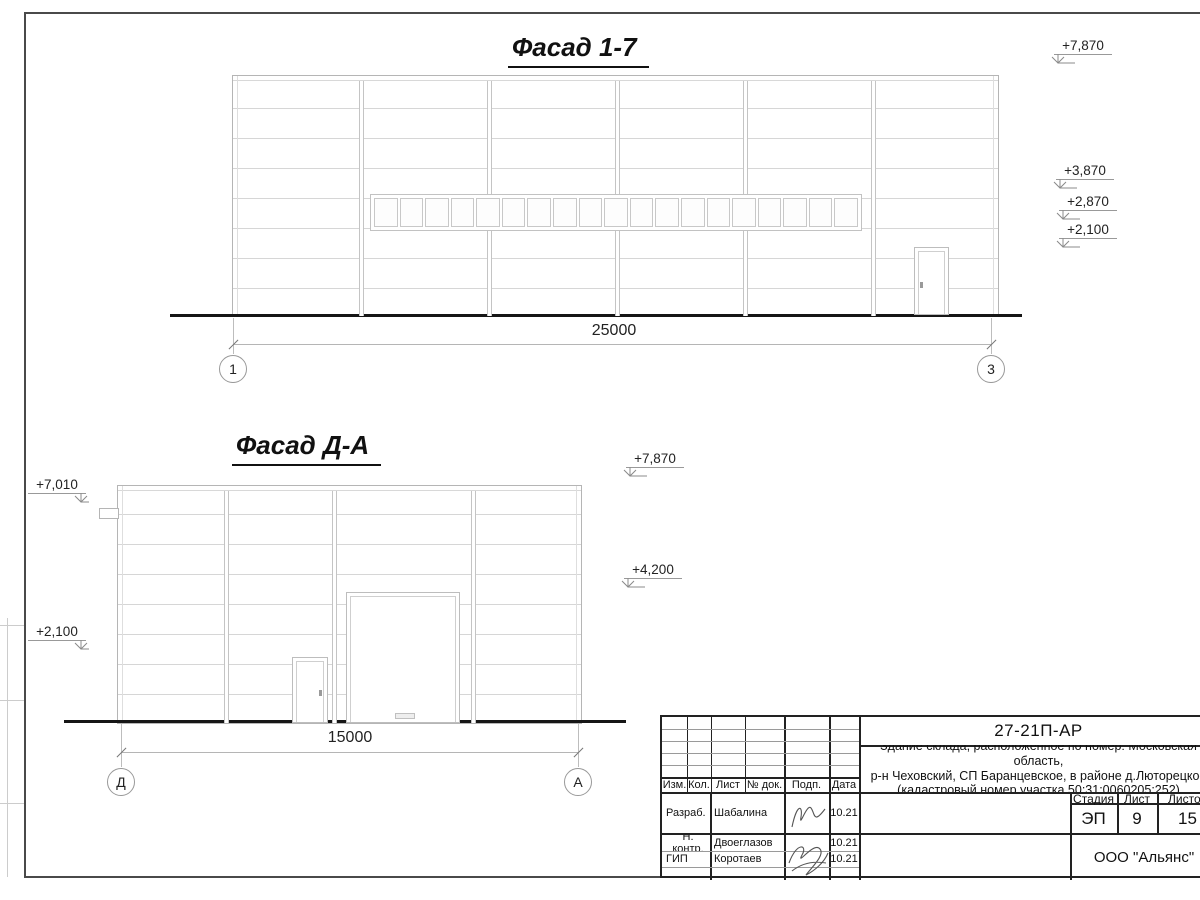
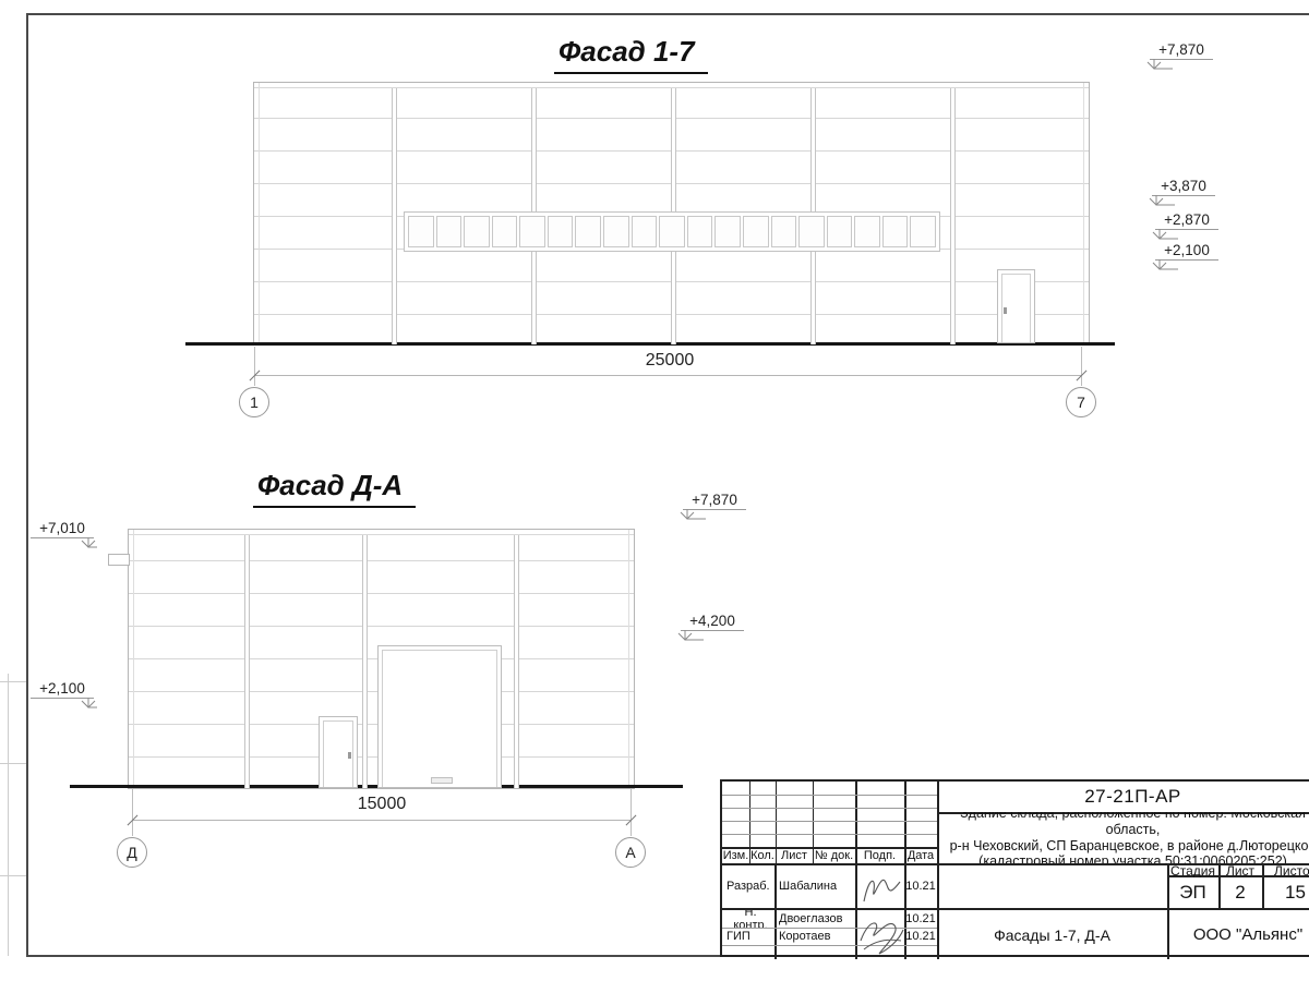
  Фасад 1-7
  25000
  1
- 3
+ 7
  +7,870
  +3,870
  +2,870
  +2,100
  Фасад Д-А
  15000
  Д
  А
  +7,010
  +2,100
  +7,870
  +4,200
  Изм.
  Кол.
  Лист
  № док.
  Подп.
  Дата
  Разраб.
  Шабалина
  10.21
  Н. контр.
  Двоеглазов
  10.21
  ГИП
  Коротаев
  10.21
  27-21П-АР
  Здание склада, расположенное по номер: Московская область,
  р-н Чеховский, СП Баранцевское, в районе д.Люторецко
  (кадастровый номер участка 50:31:0060205:252)
  Стадия
  Лист
  Листо
  ЭП
- 9
+ 2
  15
+ Фасады 1-7, Д-А
  ООО "Альянс"
